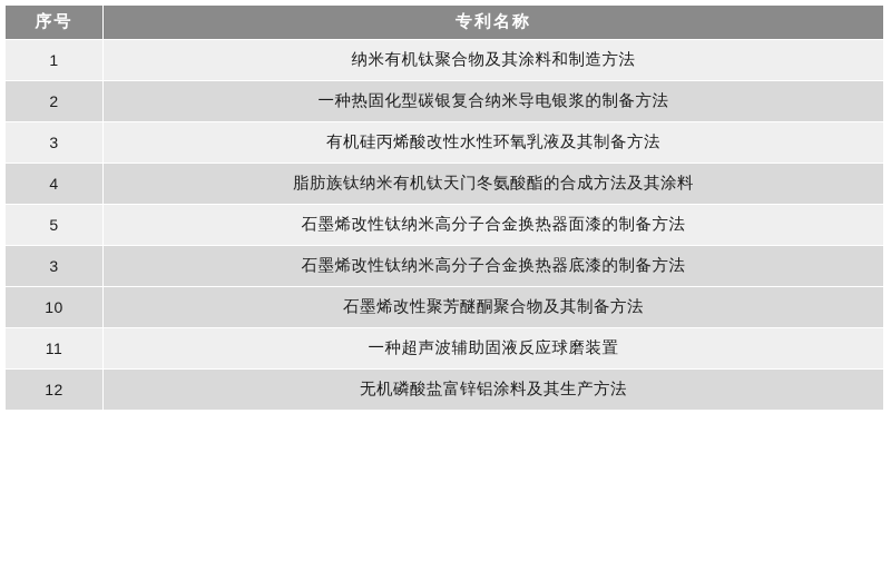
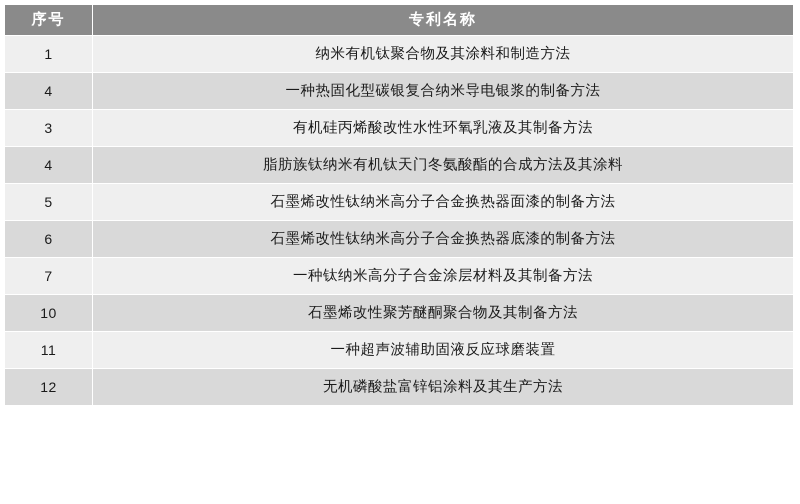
  序号	专利名称
  1	纳米有机钛聚合物及其涂料和制造方法
- 2	一种热固化型碳银复合纳米导电银浆的制备方法
+ 4	一种热固化型碳银复合纳米导电银浆的制备方法
  3	有机硅丙烯酸改性水性环氧乳液及其制备方法
  4	脂肪族钛纳米有机钛天门冬氨酸酯的合成方法及其涂料
  5	石墨烯改性钛纳米高分子合金换热器面漆的制备方法
- 3	石墨烯改性钛纳米高分子合金换热器底漆的制备方法
+ 6	石墨烯改性钛纳米高分子合金换热器底漆的制备方法
+ 7	一种钛纳米高分子合金涂层材料及其制备方法
  10	石墨烯改性聚芳醚酮聚合物及其制备方法
  11	一种超声波辅助固液反应球磨装置
  12	无机磷酸盐富锌铝涂料及其生产方法
